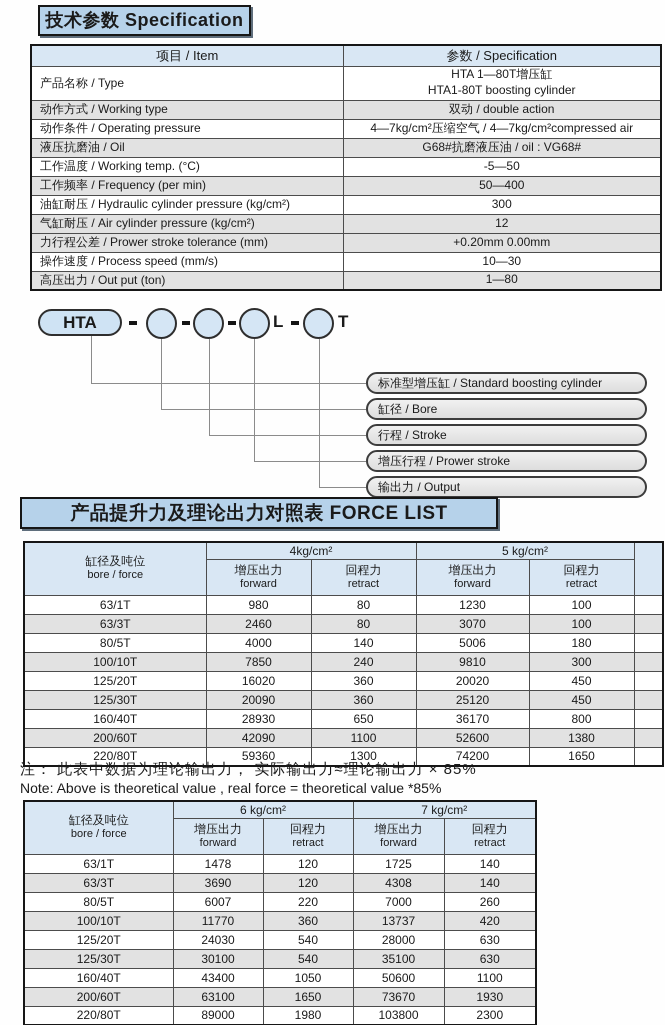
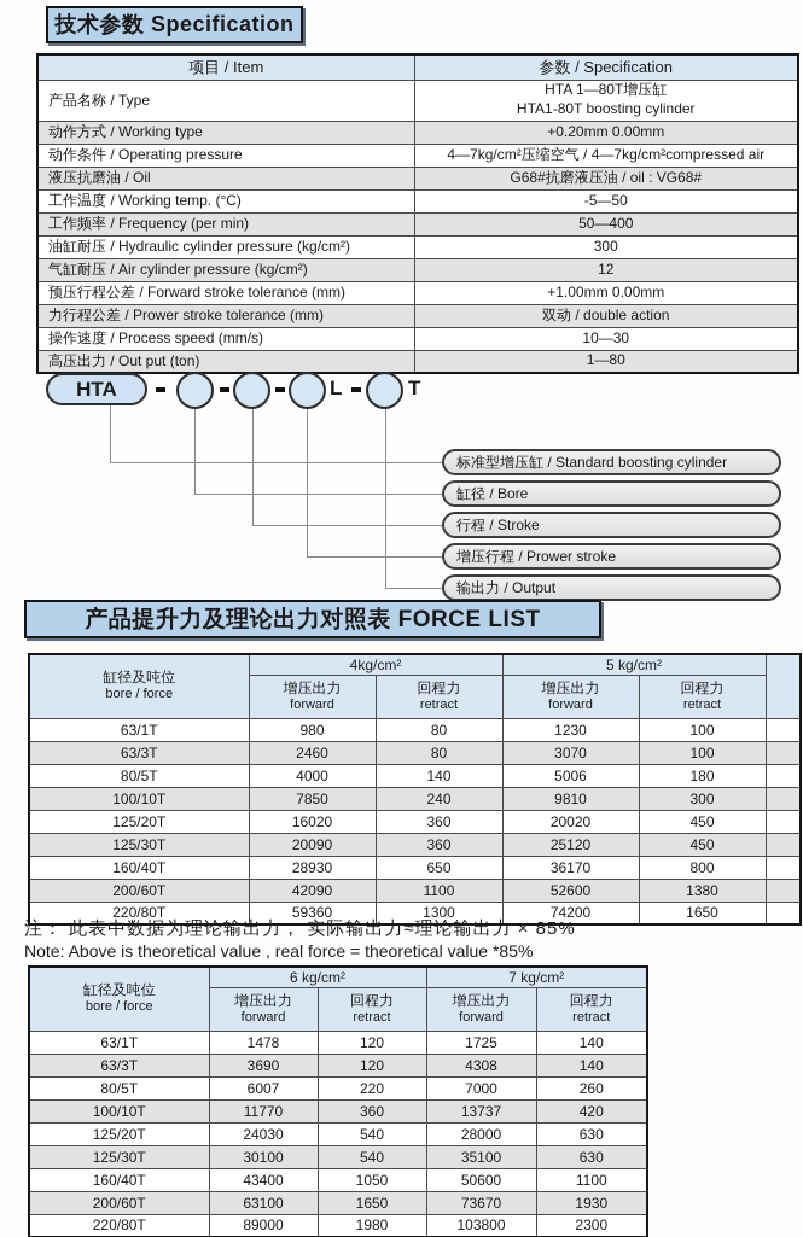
  技术参数 Specification
  项目 / Item	参数 / Specification
  产品名称 / Type	HTA 1—80T增压缸HTA1-80T boosting cylinder
- 动作方式 / Working type	双动 / double action
+ 动作方式 / Working type	+0.20mm 0.00mm
  动作条件 / Operating pressure	4—7kg/cm²压缩空气 / 4—7kg/cm²compressed air
  液压抗磨油 / Oil	G68#抗磨液压油 / oil : VG68#
  工作温度 / Working temp. (°C)	-5—50
  工作频率 / Frequency (per min)	50—400
  油缸耐压 / Hydraulic cylinder pressure (kg/cm²)	300
  气缸耐压 / Air cylinder pressure (kg/cm²)	12
+ 预压行程公差 / Forward stroke tolerance (mm)	+1.00mm 0.00mm
- 力行程公差 / Prower stroke tolerance (mm)	+0.20mm 0.00mm
+ 力行程公差 / Prower stroke tolerance (mm)	双动 / double action
  操作速度 / Process speed (mm/s)	10—30
  高压出力 / Out put (ton)	1—80
  HTA
  L
  T
  标准型增压缸 / Standard boosting cylinder
  缸径 / Bore
  行程 / Stroke
  增压行程 / Prower stroke
  输出力 / Output
  产品提升力及理论出力对照表 FORCE LIST
  缸径及吨位bore / force	4kg/cm²	5 kg/cm²
  增压出力forward	回程力retract	增压出力forward	回程力retract
  63/1T	980	80	1230	100
  63/3T	2460	80	3070	100
  80/5T	4000	140	5006	180
  100/10T	7850	240	9810	300
  125/20T	16020	360	20020	450
  125/30T	20090	360	25120	450
  160/40T	28930	650	36170	800
  200/60T	42090	1100	52600	1380
  220/80T	59360	1300	74200	1650
  注： 此表中数据为理论输出力， 实际输出力≈理论输出力 × 85%
  Note: Above is theoretical value , real force = theoretical value *85%
  缸径及吨位bore / force	6 kg/cm²	7 kg/cm²
  增压出力forward	回程力retract	增压出力forward	回程力retract
  63/1T	1478	120	1725	140
  63/3T	3690	120	4308	140
  80/5T	6007	220	7000	260
  100/10T	11770	360	13737	420
  125/20T	24030	540	28000	630
  125/30T	30100	540	35100	630
  160/40T	43400	1050	50600	1100
  200/60T	63100	1650	73670	1930
  220/80T	89000	1980	103800	2300
